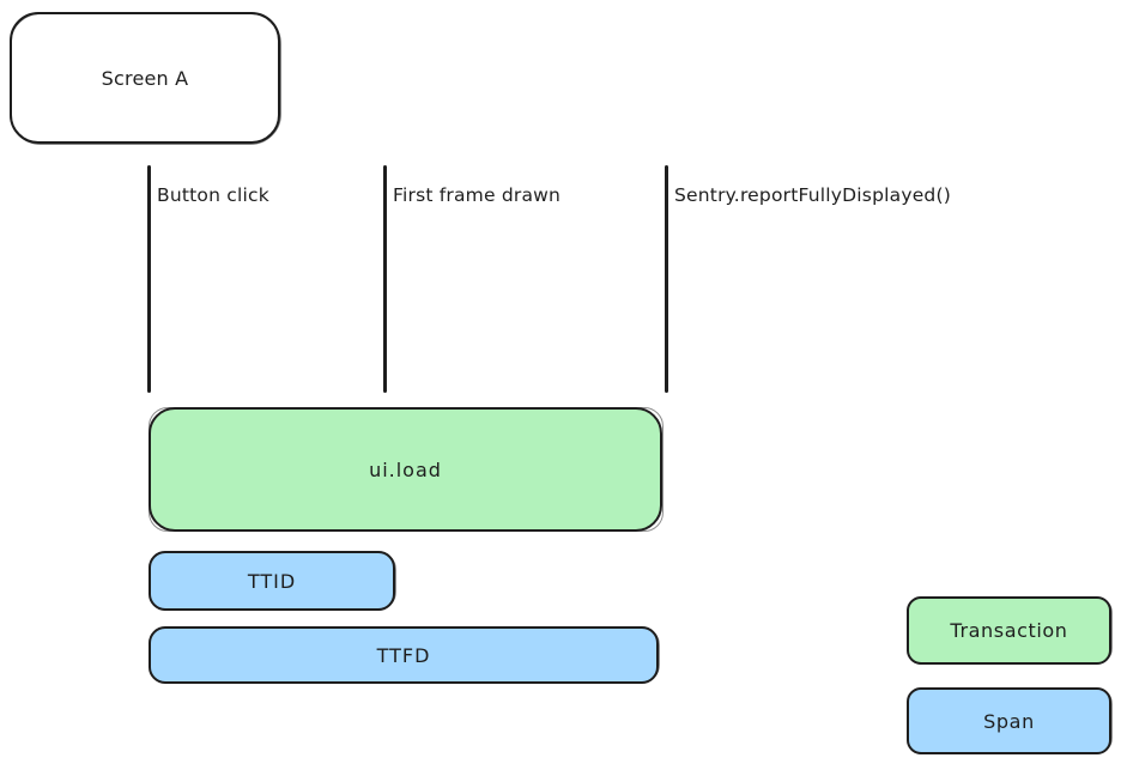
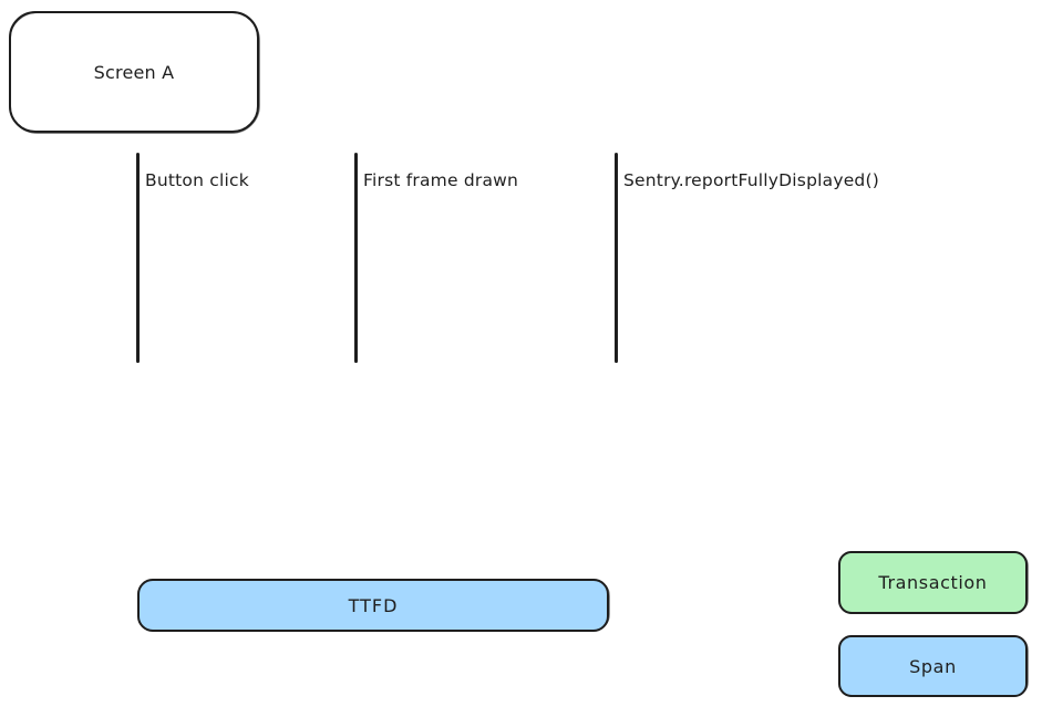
  Screen A
  Button click
  First frame drawn
  Sentry.reportFullyDisplayed()
- ui.load
- TTID
  TTFD
  Transaction
  Span
